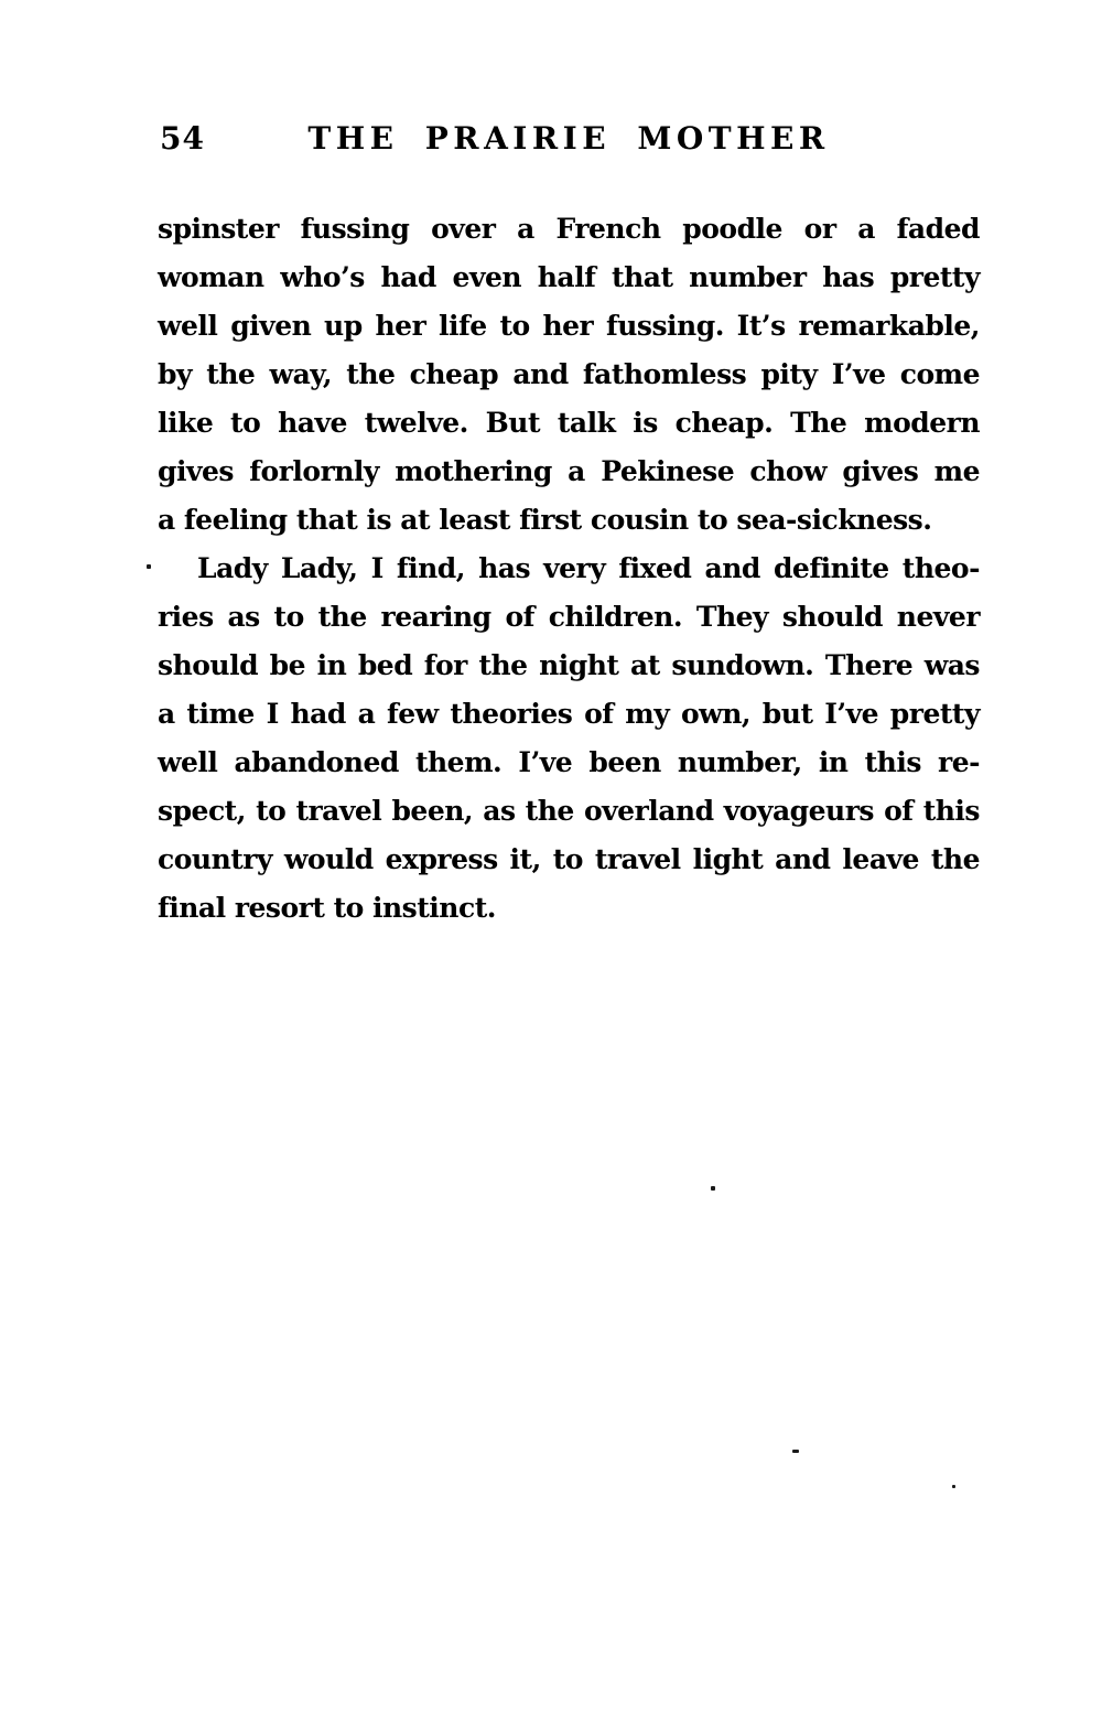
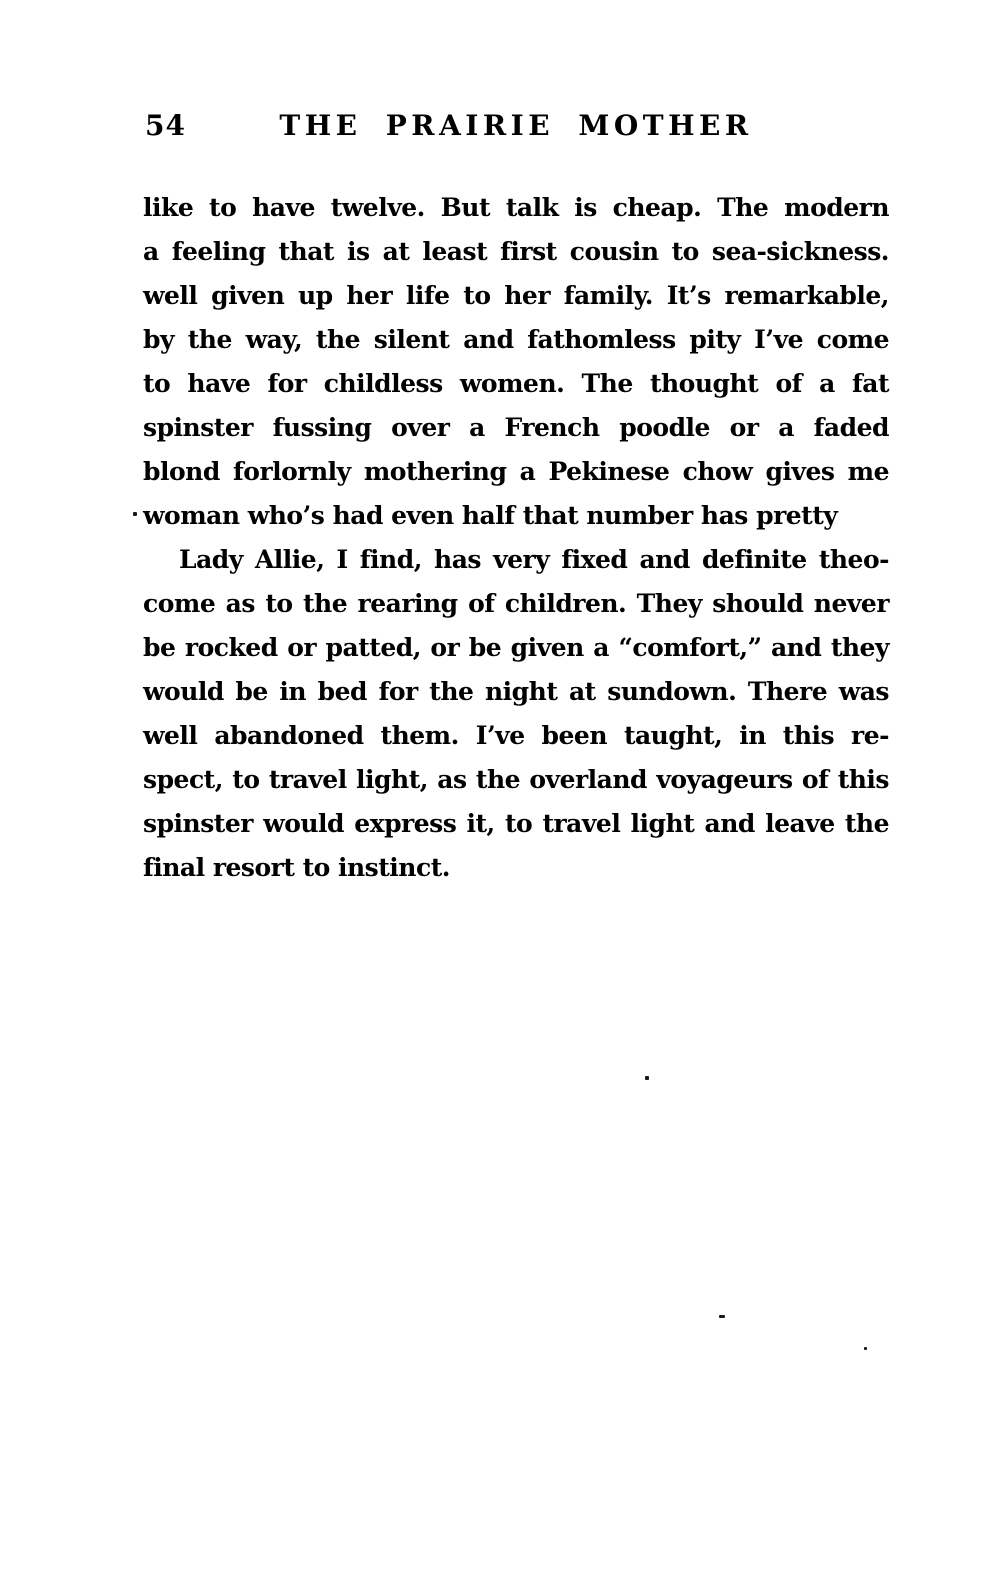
  54
  THE PRAIRIE MOTHER
- spinster fussing over a French poodle or a faded
+ like to have twelve. But talk is cheap. The modern
- woman who’s had even half that number has pretty
+ a feeling that is at least first cousin to sea-sickness.
- well given up her life to her fussing. It’s remarkable,
+ well given up her life to her family. It’s remarkable,
- by the way, the cheap and fathomless pity I’ve come
+ by the way, the silent and fathomless pity I’ve come
+ to have for childless women. The thought of a fat
- like to have twelve. But talk is cheap. The modern
+ spinster fussing over a French poodle or a faded
- gives forlornly mothering a Pekinese chow gives me
+ blond forlornly mothering a Pekinese chow gives me
- a feeling that is at least first cousin to sea-sickness.
+ woman who’s had even half that number has pretty
- Lady Lady, I find, has very fixed and definite theo-
+ Lady Allie, I find, has very fixed and definite theo-
- ries as to the rearing of children. They should never
+ come as to the rearing of children. They should never
+ be rocked or patted, or be given a “comfort,” and they
- should be in bed for the night at sundown. There was
+ would be in bed for the night at sundown. There was
- a time I had a few theories of my own, but I’ve pretty
- well abandoned them. I’ve been number, in this re-
+ well abandoned them. I’ve been taught, in this re-
- spect, to travel been, as the overland voyageurs of this
+ spect, to travel light, as the overland voyageurs of this
- country would express it, to travel light and leave the
+ spinster would express it, to travel light and leave the
  final resort to instinct.
